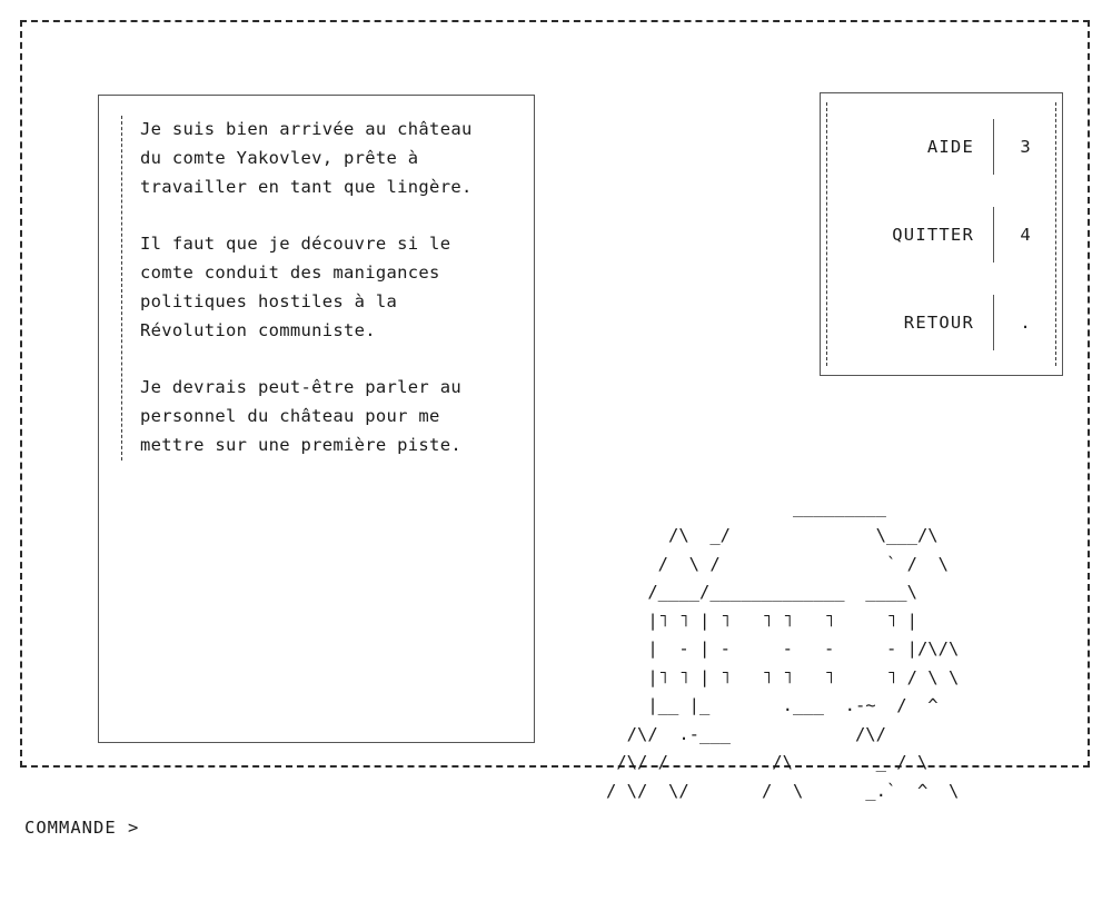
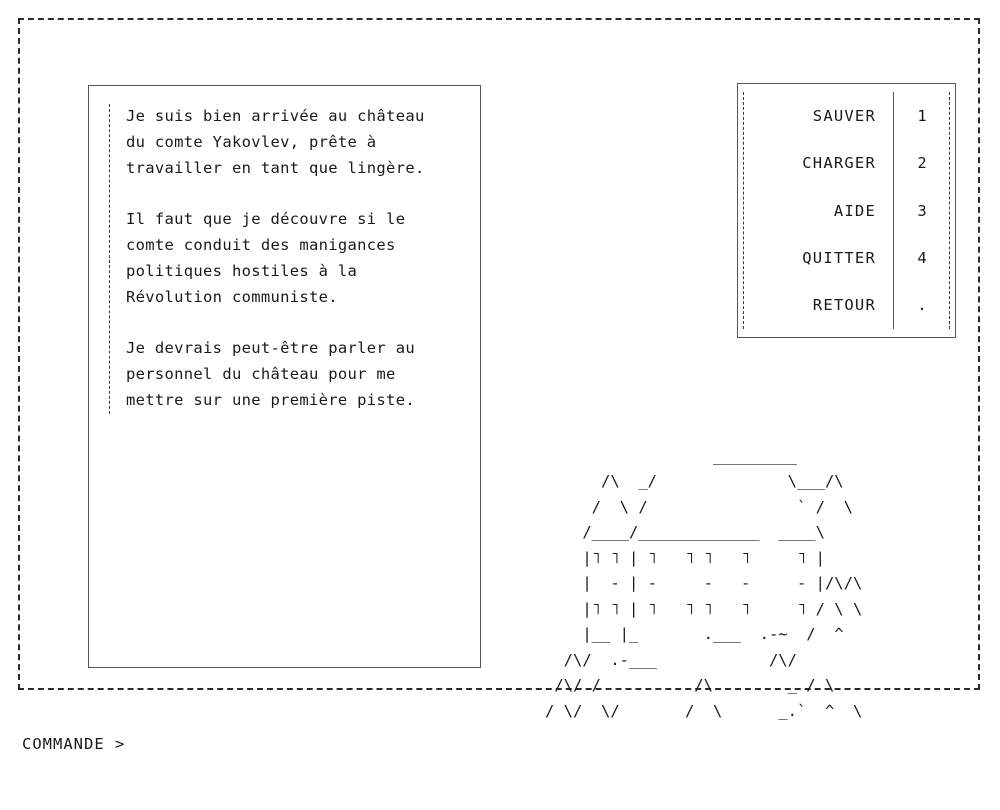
  Je suis bien arrivée au château
  du comte Yakovlev, prête à
  travailler en tant que lingère.
  Il faut que je découvre si le
  comte conduit des manigances
  politiques hostiles à la
  Révolution communiste.
  Je devrais peut-être parler au
  personnel du château pour me
  mettre sur une première piste.
+ SAUVER
+ 1
+ CHARGER
+ 2
  AIDE
  3
  QUITTER
  4
  RETOUR
  .
  _________
  /\ _/ \___/\
  / \ / ` / \
  /____/_____________ ____\
  |˥ ˥ | ˥ ˥ ˥ ˥ ˥ |
  | - | - - - - |/\/\
  |˥ ˥ | ˥ ˥ ˥ ˥ ˥ / \ \
  |__ |_ .___ .-~ / ^
  /\/ .-___ /\/
  /\/ / /\ _ / \
  / \/ \/ / \ _.` ^ \
  COMMANDE >
